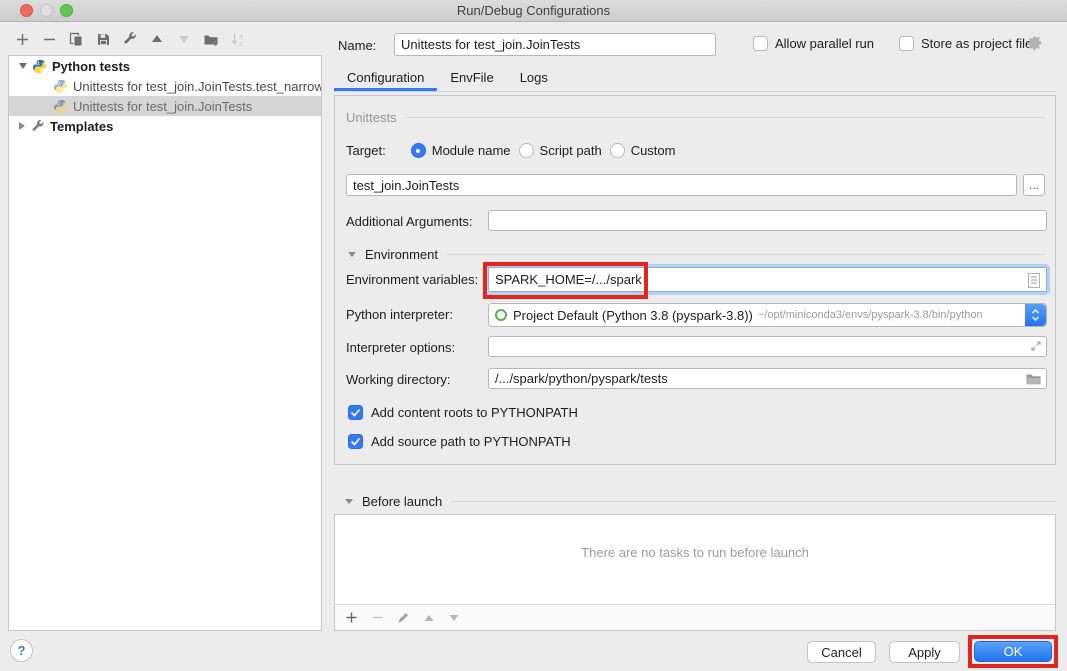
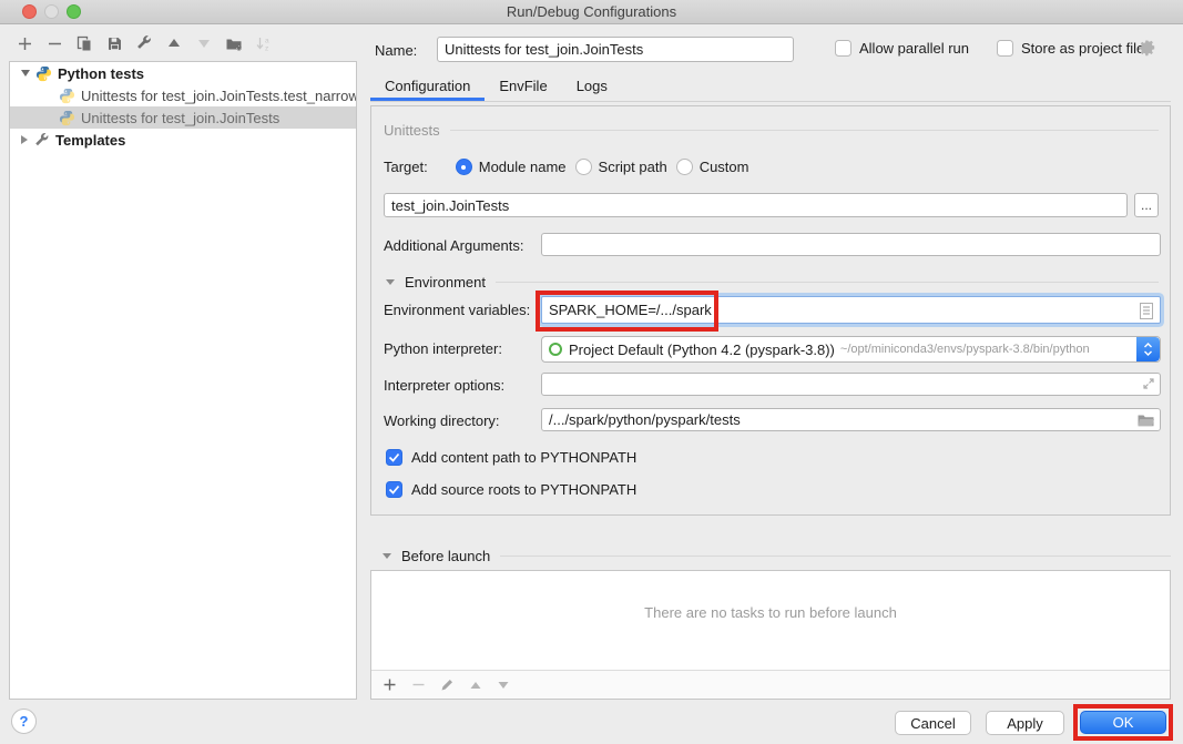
  Run/Debug Configurations
  Python tests
  Unittests for test_join.JoinTests.test_narrow
  Unittests for test_join.JoinTests
  Templates
  Name:
  Unittests for test_join.JoinTests
  Allow parallel run
  Store as project fil
  Configuration
  EnvFile
  Logs
  Unittests
  Target:
  Module name
  Script path
  Custom
  test_join.JoinTests
  ...
  Additional Arguments:
  Environment
  Environment variables:
  SPARK_HOME=/.../spark
  Python interpreter:
- Project Default (Python 3.8 (pyspark-3.8))
+ Project Default (Python 4.2 (pyspark-3.8))
  ~/opt/miniconda3/envs/pyspark-3.8/bin/python
  Interpreter options:
  Working directory:
  /.../spark/python/pyspark/tests
- Add content roots to PYTHONPATH
+ Add content path to PYTHONPATH
- Add source path to PYTHONPATH
+ Add source roots to PYTHONPATH
  Before launch
  There are no tasks to run before launch
  ?
  Cancel
  Apply
  OK
